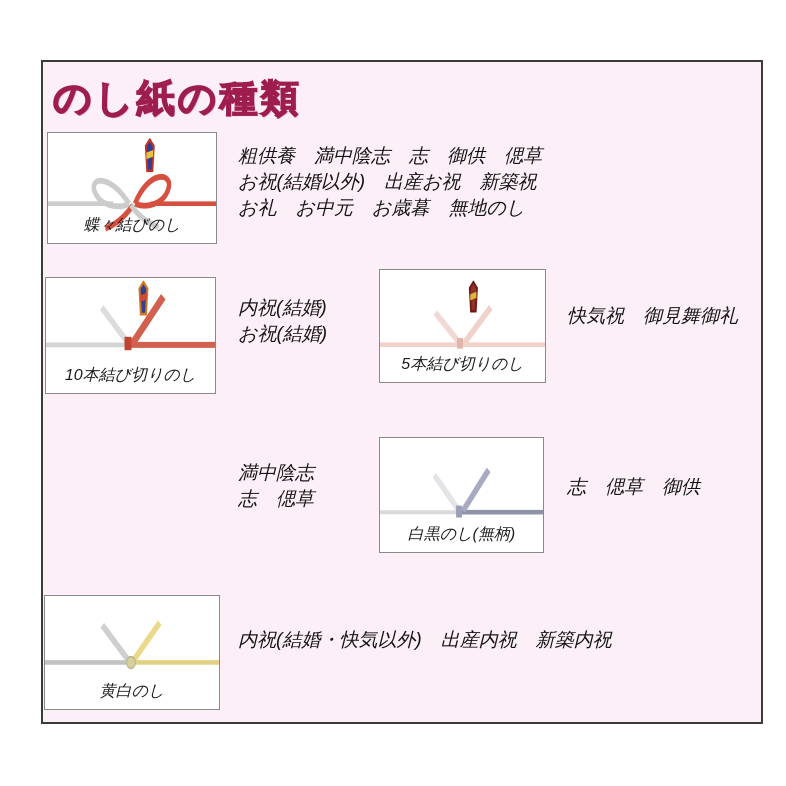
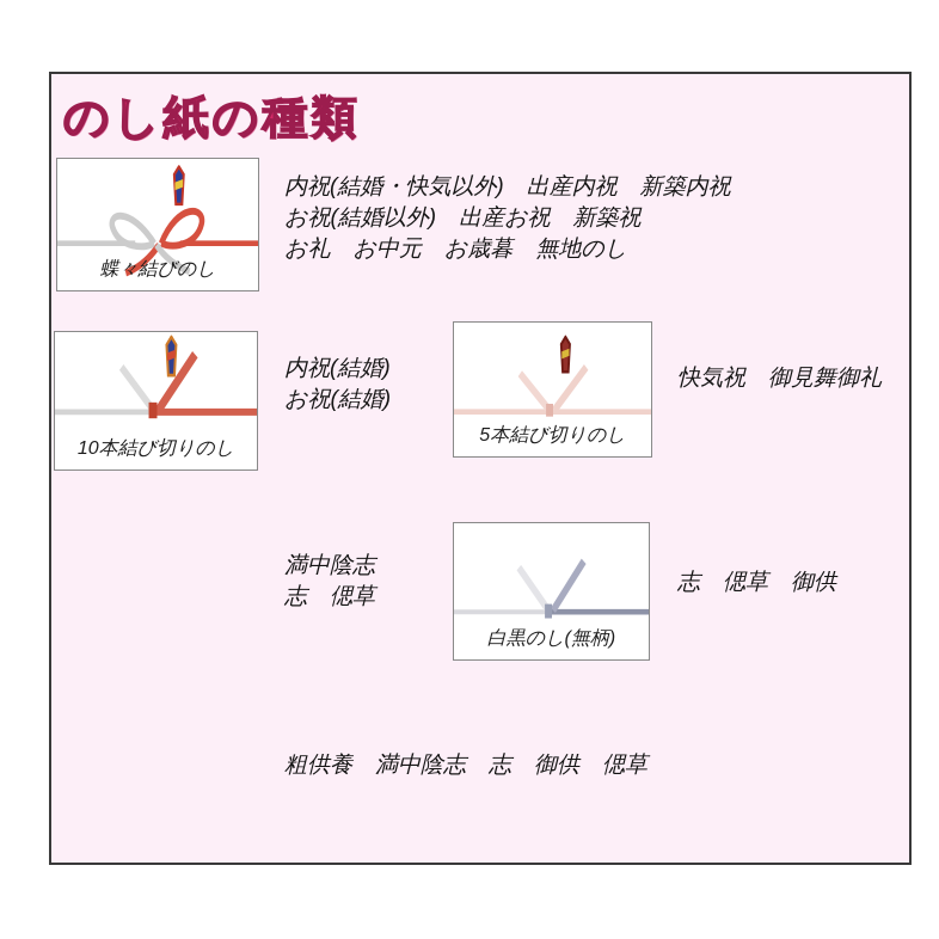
  のし紙の種類
  蝶々結びのし
- 粗供養 満中陰志 志 御供 偲草
+ 内祝(結婚・快気以外) 出産内祝 新築内祝
  お祝(結婚以外) 出産お祝 新築祝
  お礼 お中元 お歳暮 無地のし
  10本結び切りのし
  内祝(結婚)
  お祝(結婚)
  5本結び切りのし
  快気祝 御見舞御礼
  満中陰志
  志 偲草
  白黒のし(無柄)
  志 偲草 御供
- 黄白のし
- 内祝(結婚・快気以外) 出産内祝 新築内祝
+ 粗供養 満中陰志 志 御供 偲草
